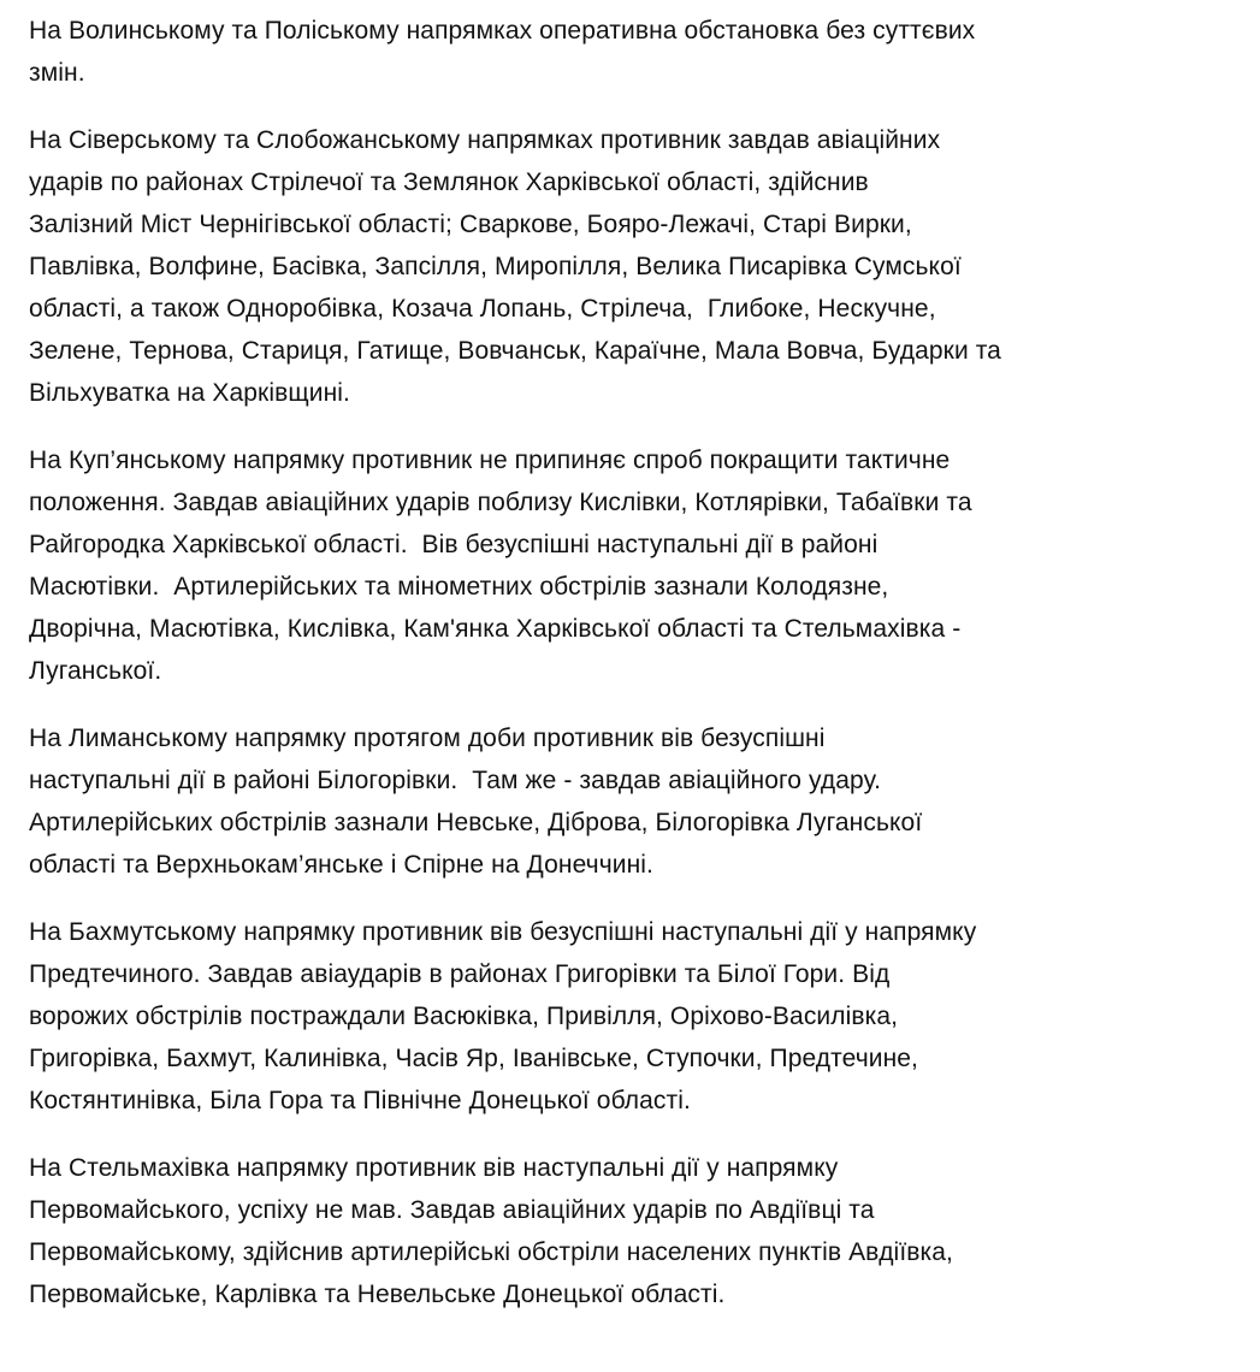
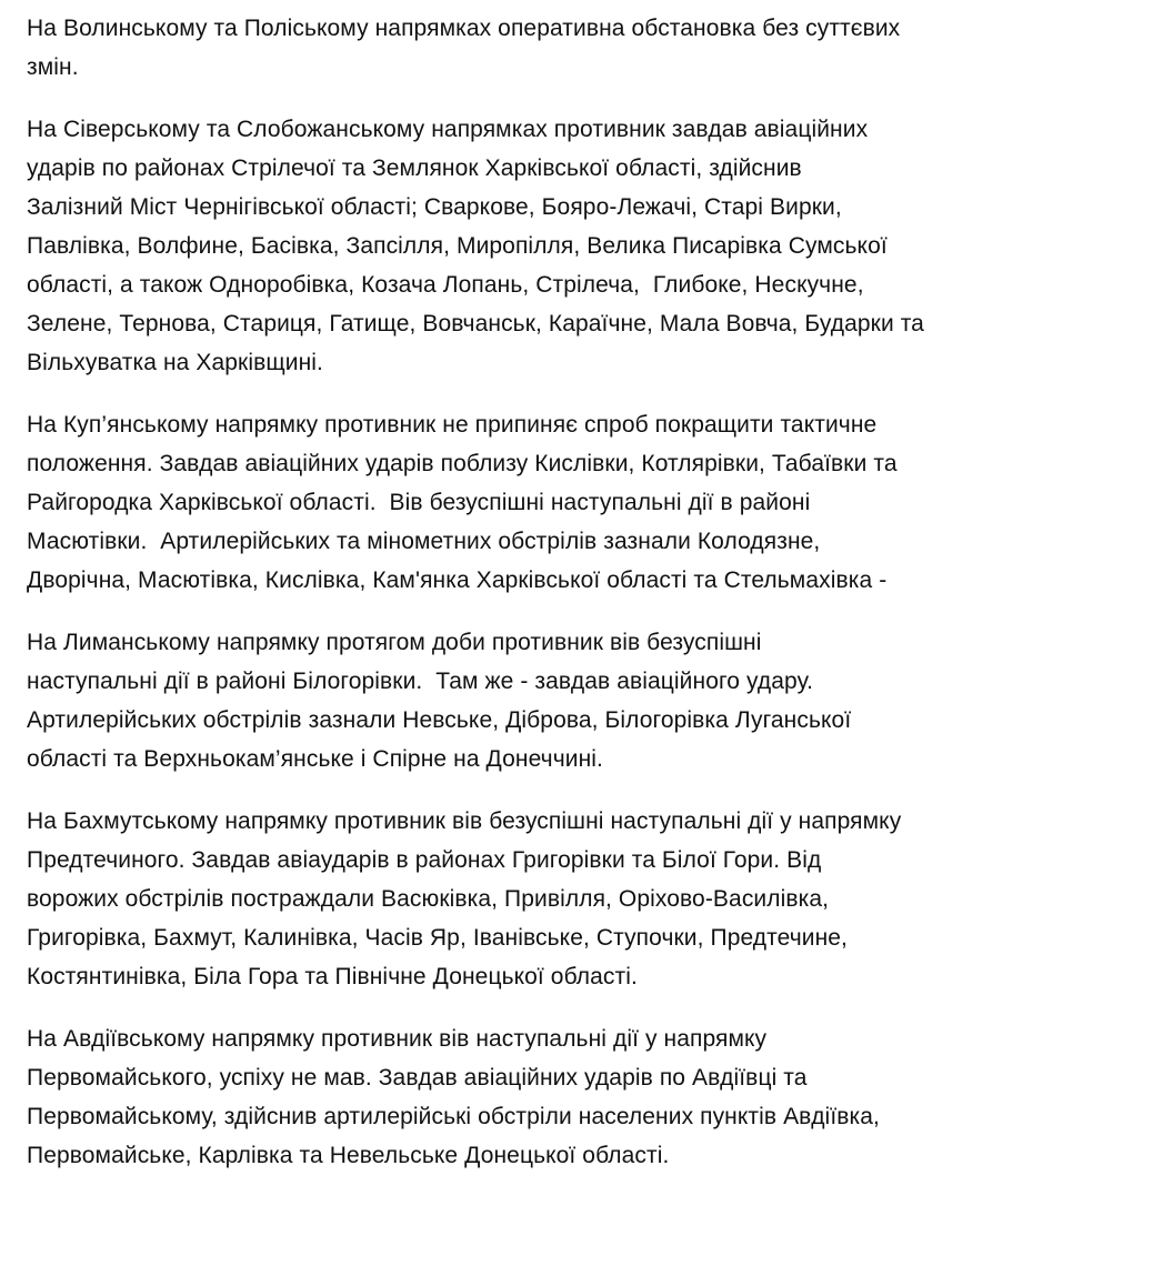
  На Волинському та Поліському напрямках оперативна обстановка без суттєвих
  змін.
  На Сіверському та Слобожанському напрямках противник завдав авіаційних
  ударів по районах Стрілечої та Землянок Харківської області, здійснив
  Залізний Міст Чернігівської області; Сваркове, Бояро-Лежачі, Старі Вирки,
  Павлівка, Волфине, Басівка, Запсілля, Миропілля, Велика Писарівка Сумської
  області, а також Одноробівка, Козача Лопань, Стрілеча, Глибоке, Нескучне,
  Зелене, Тернова, Стариця, Гатище, Вовчанськ, Караїчне, Мала Вовча, Бударки та
  Вільхуватка на Харківщині.
  На Куп’янському напрямку противник не припиняє спроб покращити тактичне
  положення. Завдав авіаційних ударів поблизу Кислівки, Котлярівки, Табаївки та
  Райгородка Харківської області. Вів безуспішні наступальні дії в районі
  Масютівки. Артилерійських та мінометних обстрілів зазнали Колодязне,
  Дворічна, Масютівка, Кислівка, Кам'янка Харківської області та Стельмахівка -
- Луганської.
  На Лиманському напрямку протягом доби противник вів безуспішні
  наступальні дії в районі Білогорівки. Там же - завдав авіаційного удару.
  Артилерійських обстрілів зазнали Невське, Діброва, Білогорівка Луганської
  області та Верхньокам’янське і Спірне на Донеччині.
  На Бахмутському напрямку противник вів безуспішні наступальні дії у напрямку
  Предтечиного. Завдав авіаударів в районах Григорівки та Білої Гори. Від
  ворожих обстрілів постраждали Васюківка, Привілля, Оріхово-Василівка,
  Григорівка, Бахмут, Калинівка, Часів Яр, Іванівське, Ступочки, Предтечине,
  Костянтинівка, Біла Гора та Північне Донецької області.
- На Стельмахівка напрямку противник вів наступальні дії у напрямку
+ На Авдіївському напрямку противник вів наступальні дії у напрямку
  Первомайського, успіху не мав. Завдав авіаційних ударів по Авдіївці та
  Первомайському, здійснив артилерійські обстріли населених пунктів Авдіївка,
  Первомайське, Карлівка та Невельське Донецької області.
